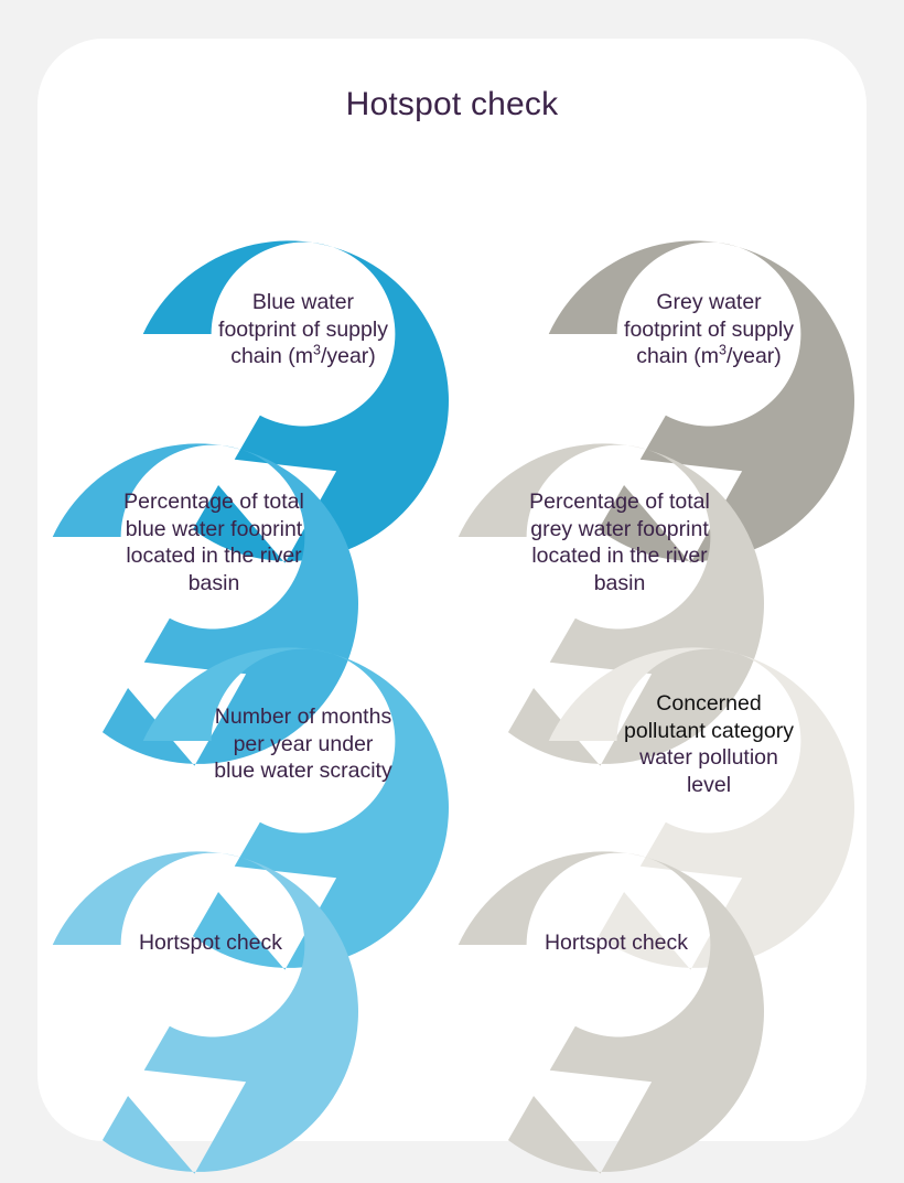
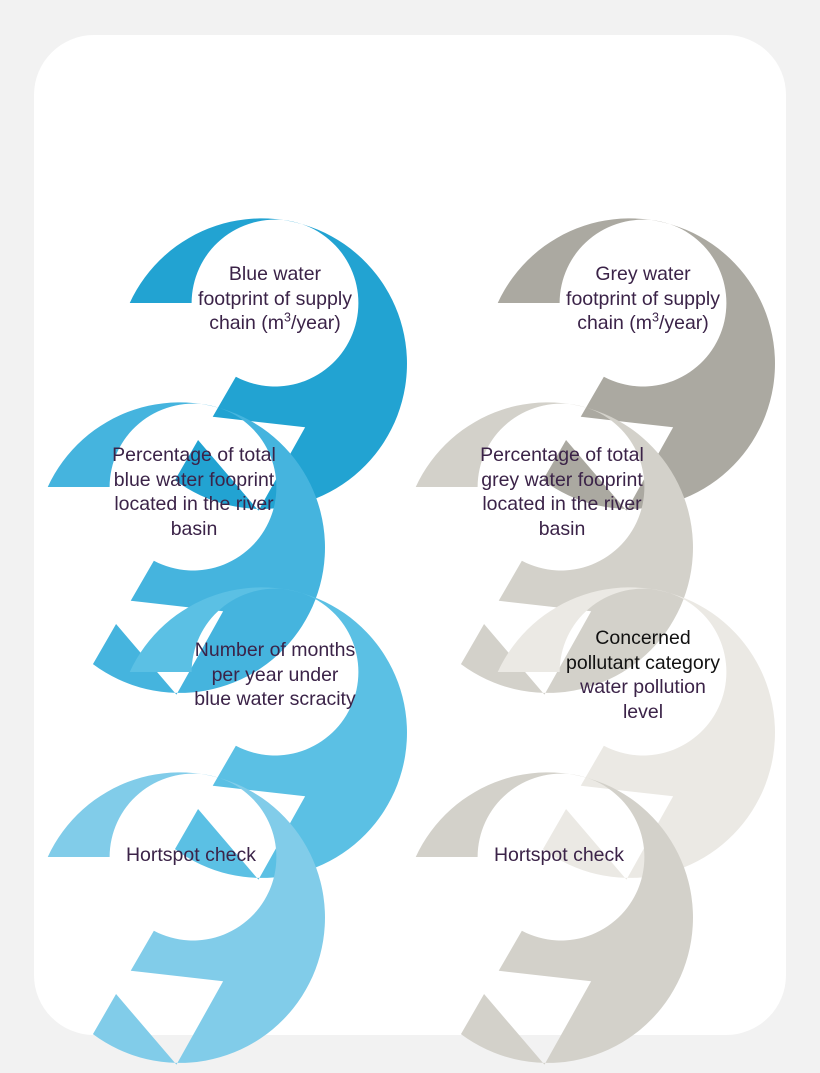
- Hotspot check
  Blue water
  footprint of supply
  chain (m3/year)
  Percentage of total
  blue water fooprint
  located in the river
  basin
  Number of months
  per year under
  blue water scracity
  Hortspot check
  Grey water
  footprint of supply
  chain (m3/year)
  Percentage of total
  grey water fooprint
  located in the river
  basin
  Concerned
  pollutant category
  water pollution
  level
  Hortspot check
